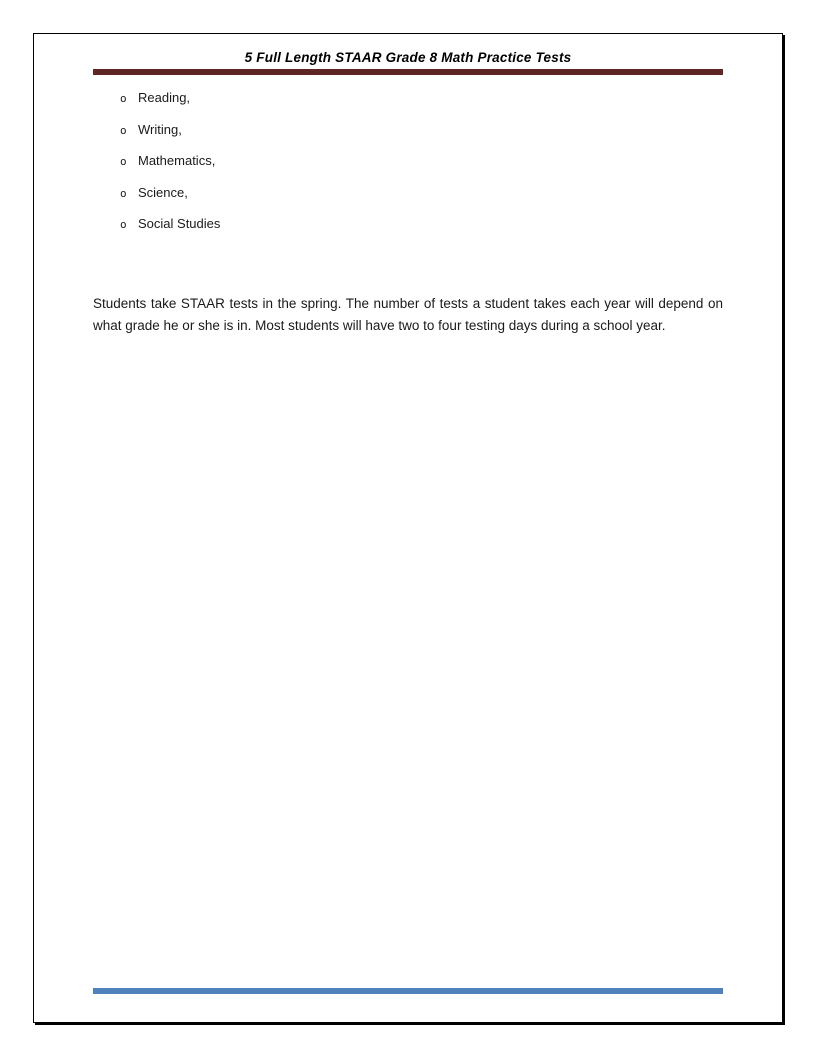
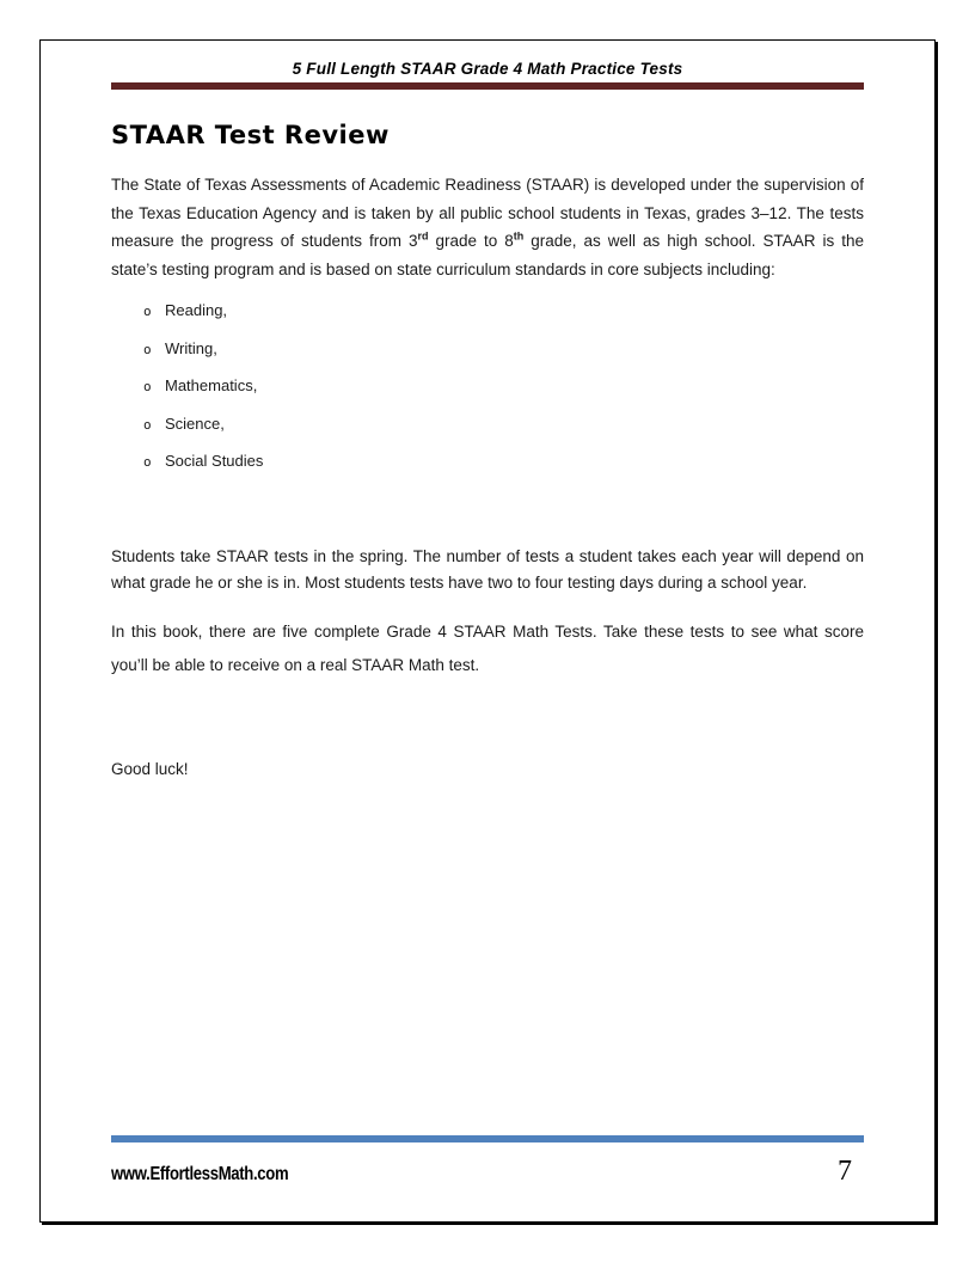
- 5 Full Length STAAR Grade 8 Math Practice Tests
+ 5 Full Length STAAR Grade 4 Math Practice Tests
+ STAAR Test Review
+ The State of Texas Assessments of Academic Readiness (STAAR) is developed under the supervision of the Texas Education Agency and is taken by all public school students in Texas, grades 3–12. The tests measure the progress of students from 3rd grade to 8th grade, as well as high school. STAAR is the state’s testing program and is based on state curriculum standards in core subjects including:
  o
  Reading,
  o
  Writing,
  o
  Mathematics,
  o
  Science,
  o
  Social Studies
- Students take STAAR tests in the spring. The number of tests a student takes each year will depend on what grade he or she is in. Most students will have two to four testing days during a school year.
+ Students take STAAR tests in the spring. The number of tests a student takes each year will depend on what grade he or she is in. Most students tests have two to four testing days during a school year.
+ In this book, there are five complete Grade 4 STAAR Math Tests. Take these tests to see what score you’ll be able to receive on a real STAAR Math test.
+ Good luck!
+ www.EffortlessMath.com
+ 7
